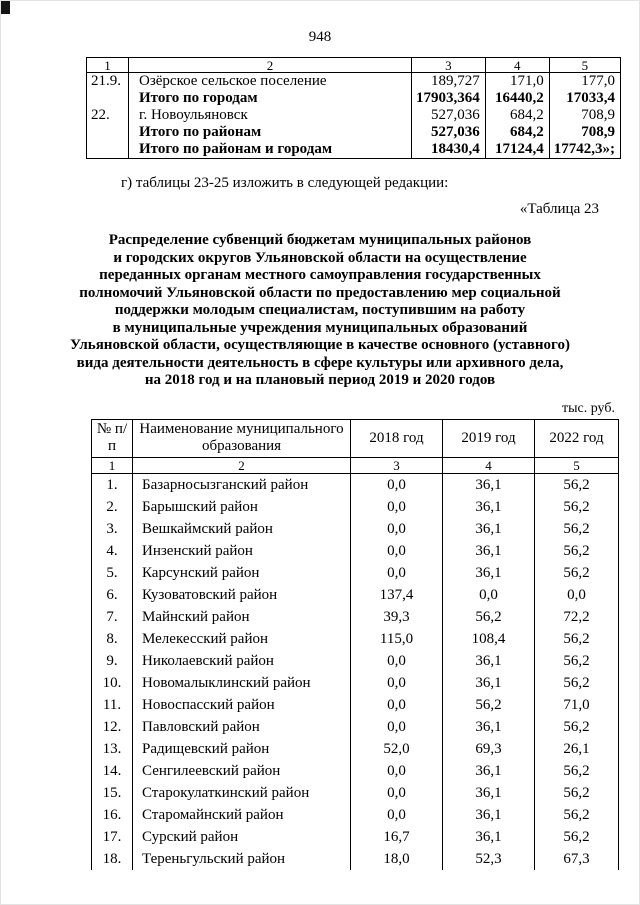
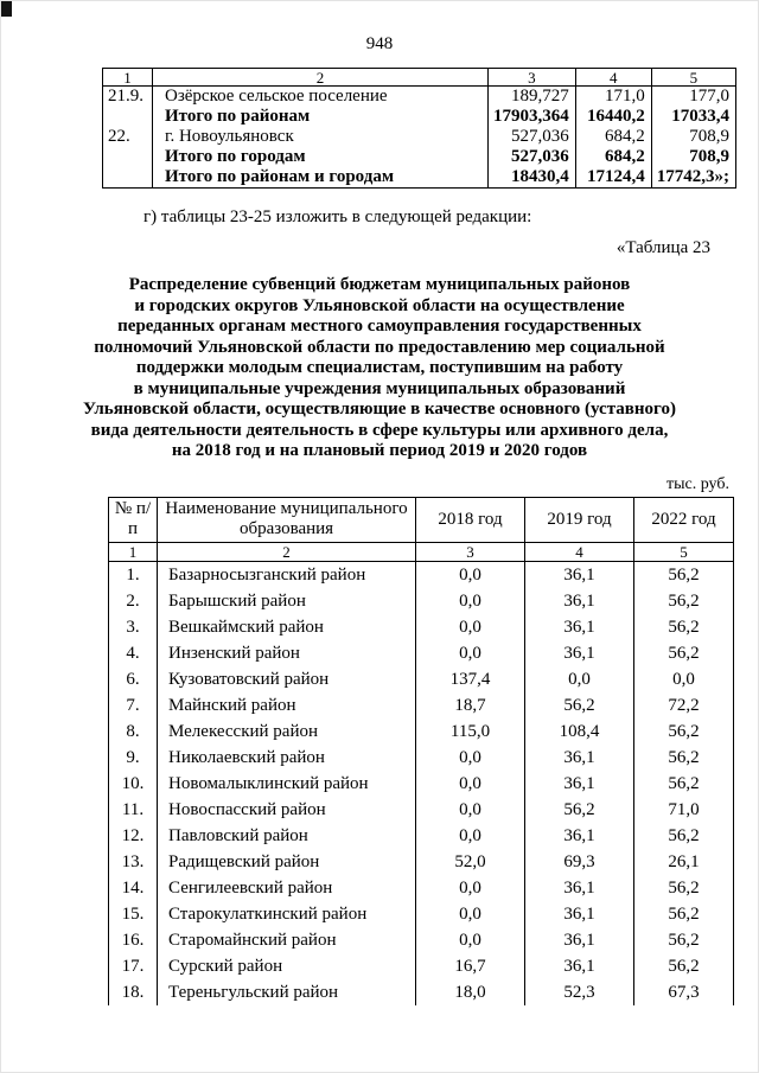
  948
  1	2	3	4	5
  21.9.	Озёрское сельское поселение	189,727	171,0	177,0
- 	Итого по городам	17903,364	16440,2	17033,4
+ 	Итого по районам	17903,364	16440,2	17033,4
  22.	г. Новоульяновск	527,036	684,2	708,9
- 	Итого по районам	527,036	684,2	708,9
+ 	Итого по городам	527,036	684,2	708,9
  	Итого по районам и городам	18430,4	17124,4	17742,3»;
  г) таблицы 23-25 изложить в следующей редакции:
  «Таблица 23
  Распределение субвенций бюджетам муниципальных районов
  и городских округов Ульяновской области на осуществление
  переданных органам местного самоуправления государственных
  полномочий Ульяновской области по предоставлению мер социальной
  поддержки молодым специалистам, поступившим на работу
  в муниципальные учреждения муниципальных образований
  Ульяновской области, осуществляющие в качестве основного (уставного)
  вида деятельности деятельность в сфере культуры или архивного дела,
  на 2018 год и на плановый период 2019 и 2020 годов
  тыс. руб.
  № п/п	Наименование муниципального образования	2018 год	2019 год	2022 год
  1	2	3	4	5
  1.	Базарносызганский район	0,0	36,1	56,2
  2.	Барышский район	0,0	36,1	56,2
  3.	Вешкаймский район	0,0	36,1	56,2
  4.	Инзенский район	0,0	36,1	56,2
- 5.	Карсунский район	0,0	36,1	56,2
  6.	Кузоватовский район	137,4	0,0	0,0
- 7.	Майнский район	39,3	56,2	72,2
+ 7.	Майнский район	18,7	56,2	72,2
  8.	Мелекесский район	115,0	108,4	56,2
  9.	Николаевский район	0,0	36,1	56,2
  10.	Новомалыклинский район	0,0	36,1	56,2
  11.	Новоспасский район	0,0	56,2	71,0
  12.	Павловский район	0,0	36,1	56,2
  13.	Радищевский район	52,0	69,3	26,1
  14.	Сенгилеевский район	0,0	36,1	56,2
  15.	Старокулаткинский район	0,0	36,1	56,2
  16.	Старомайнский район	0,0	36,1	56,2
  17.	Сурский район	16,7	36,1	56,2
  18.	Тереньгульский район	18,0	52,3	67,3
